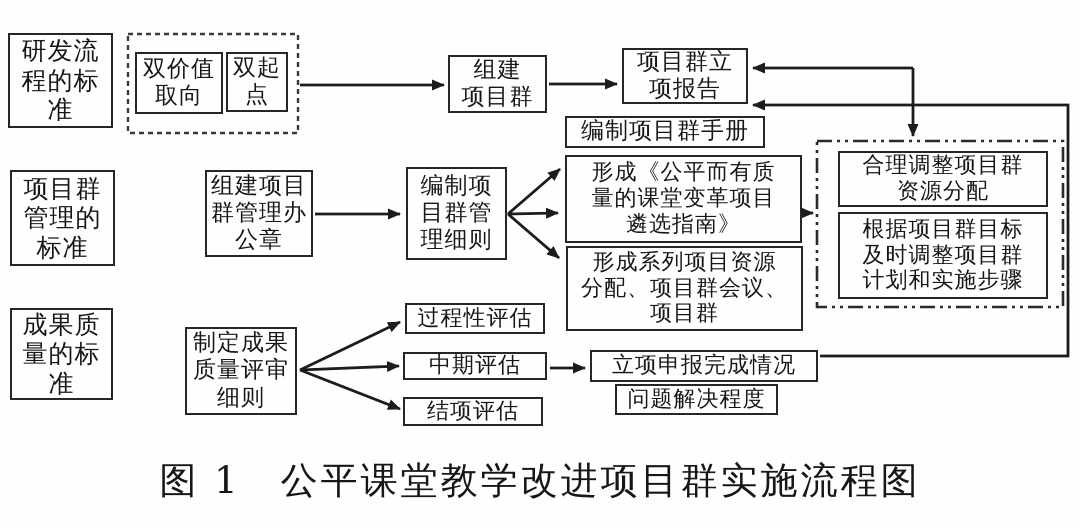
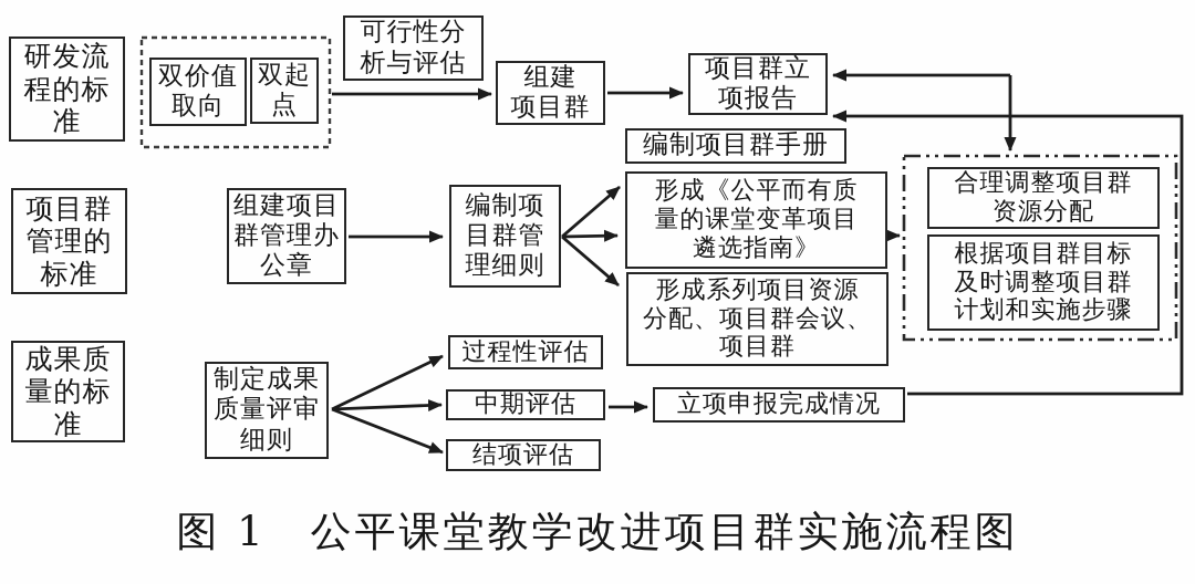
  研发流
  程的标
  准
  双价值
  取向
  双起
  点
+ 可行性分
+ 析与评估
  组建
  项目群
  项目群立
  项报告
  编制项目群手册
  项目群
  管理的
  标准
  组建项目
  群管理办
  公章
  编制项
  目群管
  理细则
  形成《公平而有质
  量的课堂变革项目
  遴选指南》
  形成系列项目资源
  分配、项目群会议、
  项目群
  合理调整项目群
  资源分配
  根据项目群目标
  及时调整项目群
  计划和实施步骤
  成果质
  量的标
  准
  制定成果
  质量评审
  细则
  过程性评估
  中期评估
  结项评估
  立项申报完成情况
- 问题解决程度
  图 1 公平课堂教学改进项目群实施流程图
